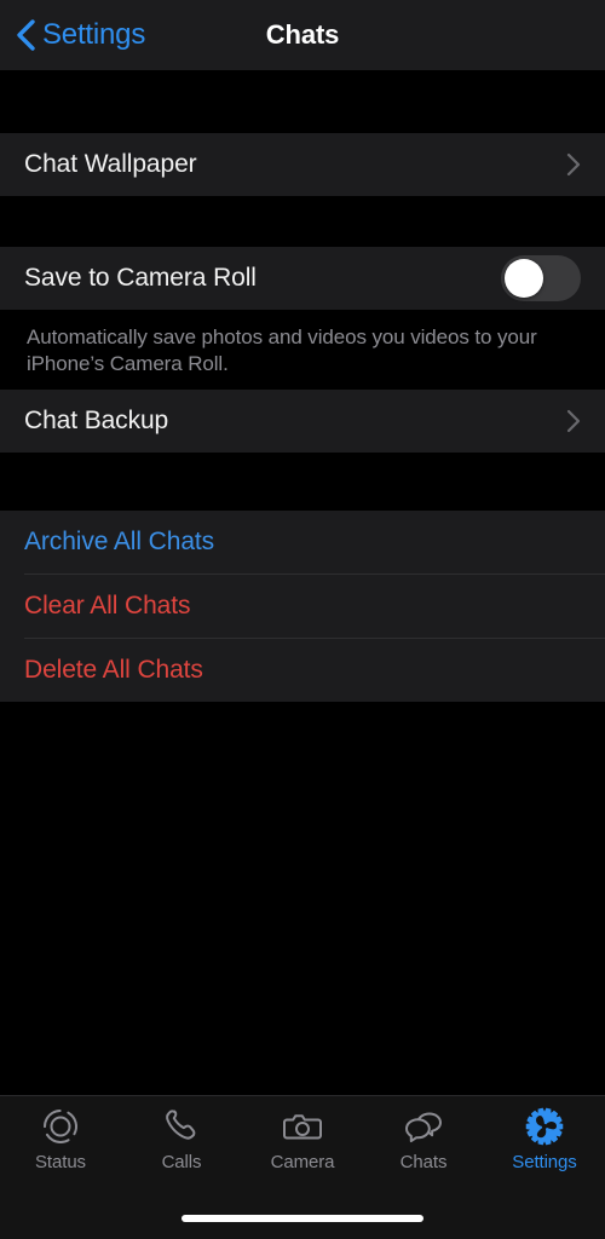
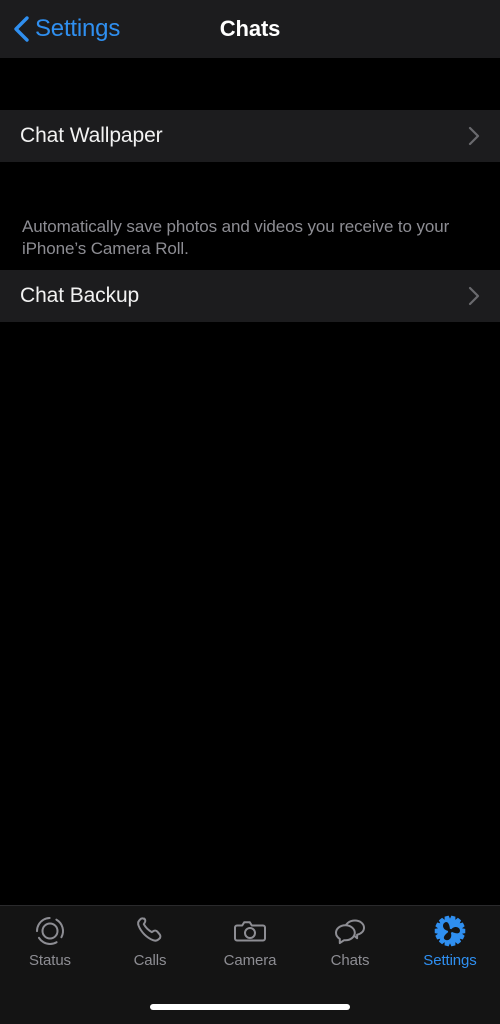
  Settings
  Chats
  Chat Wallpaper
- Save to Camera Roll
- Automatically save photos and videos you videos to your iPhone’s Camera Roll.
+ Automatically save photos and videos you receive to your iPhone’s Camera Roll.
  Chat Backup
- Archive All Chats
- Clear All Chats
- Delete All Chats
  Status
  Calls
  Camera
  Chats
  Settings
